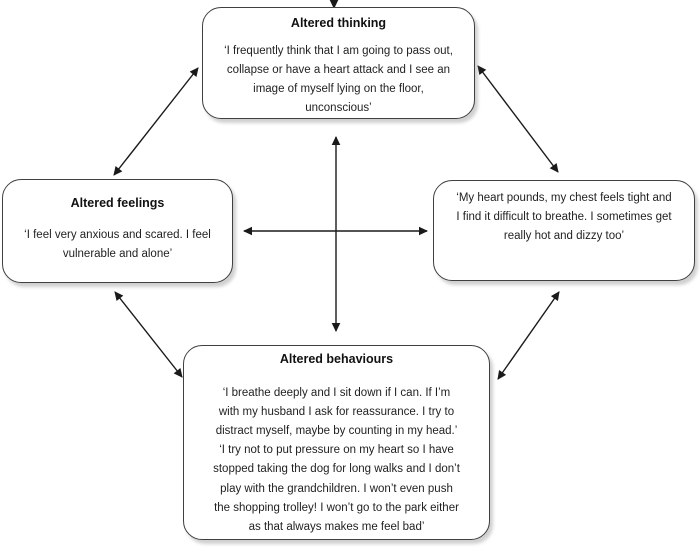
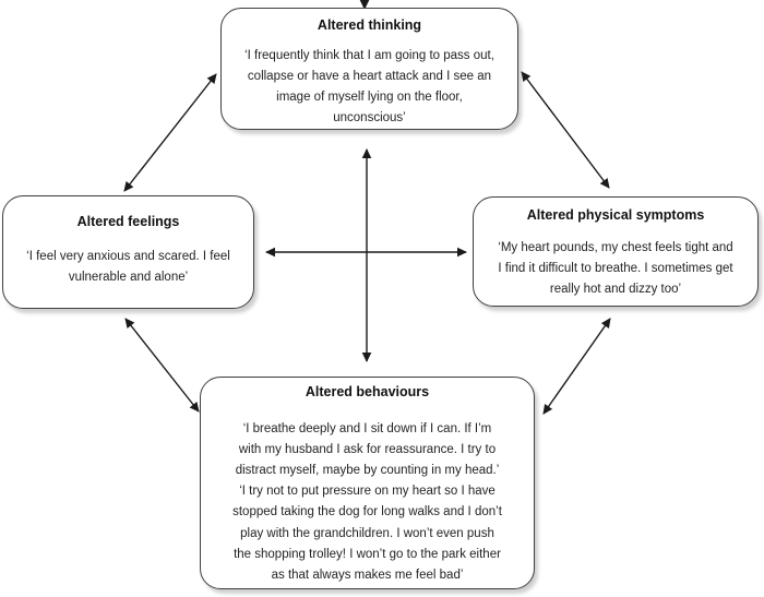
  Altered thinking
  ‘I frequently think that I am going to pass out,
  collapse or have a heart attack and I see an
  image of myself lying on the floor,
  unconscious’
  Altered feelings
  ‘I feel very anxious and scared. I feel
  vulnerable and alone’
+ Altered physical symptoms
  ‘My heart pounds, my chest feels tight and
  I find it difficult to breathe. I sometimes get
  really hot and dizzy too’
  Altered behaviours
  ‘I breathe deeply and I sit down if I can. If I’m
  with my husband I ask for reassurance. I try to
  distract myself, maybe by counting in my head.’
  ‘I try not to put pressure on my heart so I have
  stopped taking the dog for long walks and I don’t
  play with the grandchildren. I won’t even push
  the shopping trolley! I won’t go to the park either
  as that always makes me feel bad’
